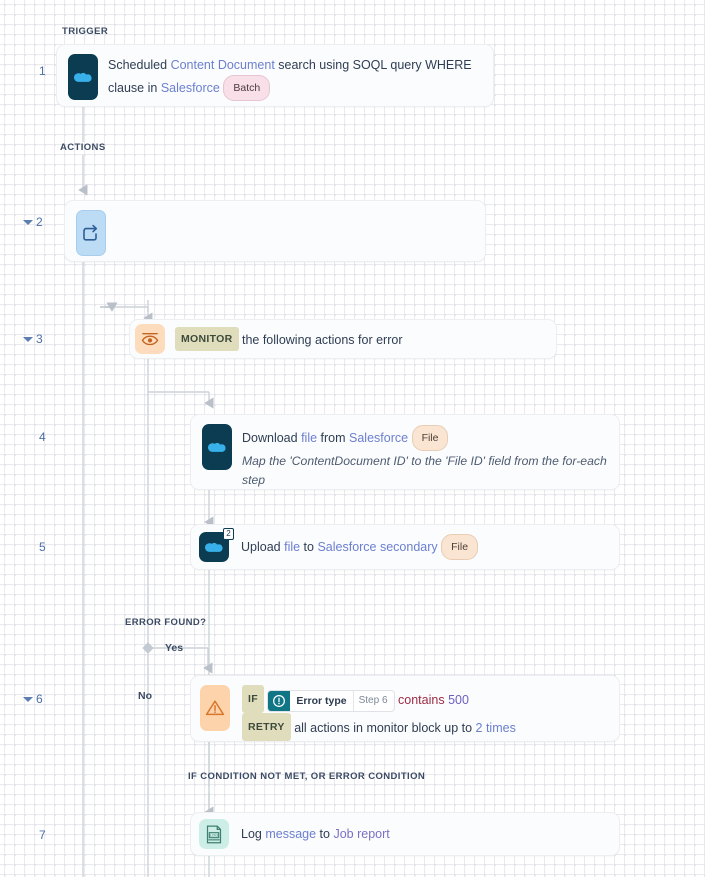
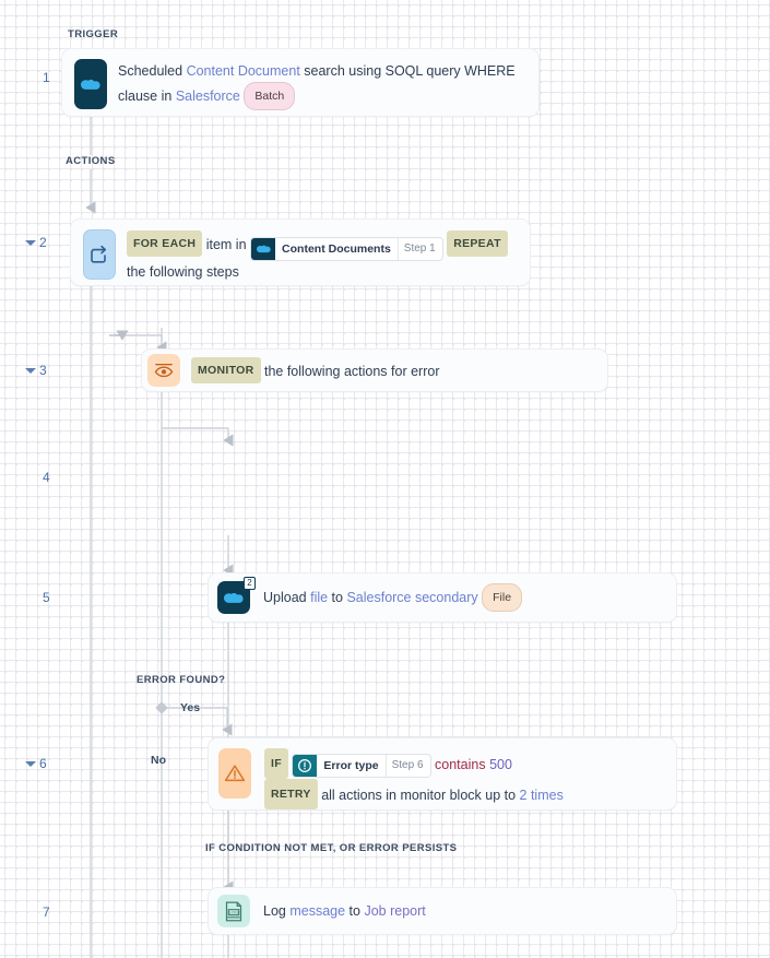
  TRIGGER
  ACTIONS
  ERROR FOUND?
- IF CONDITION NOT MET, OR ERROR CONDITION
+ IF CONDITION NOT MET, OR ERROR PERSISTS
  Yes
  No
  1
  2
  3
  4
  5
  6
  7
  Scheduled Content Document search using SOQL query WHERE clause in Salesforce Batch
+ FOR EACH item in
+ Content Documents
+ Step 1
+ REPEAT the following steps
  MONITOR the following actions for error
- Download file from Salesforce File
- Map the 'ContentDocument ID' to the 'File ID' field from the for-each step
  2
  Upload file to Salesforce secondary File
  IF
  Error type
  Step 6
  contains 500
  RETRY all actions in monitor block up to 2 times
  Log message to Job report
